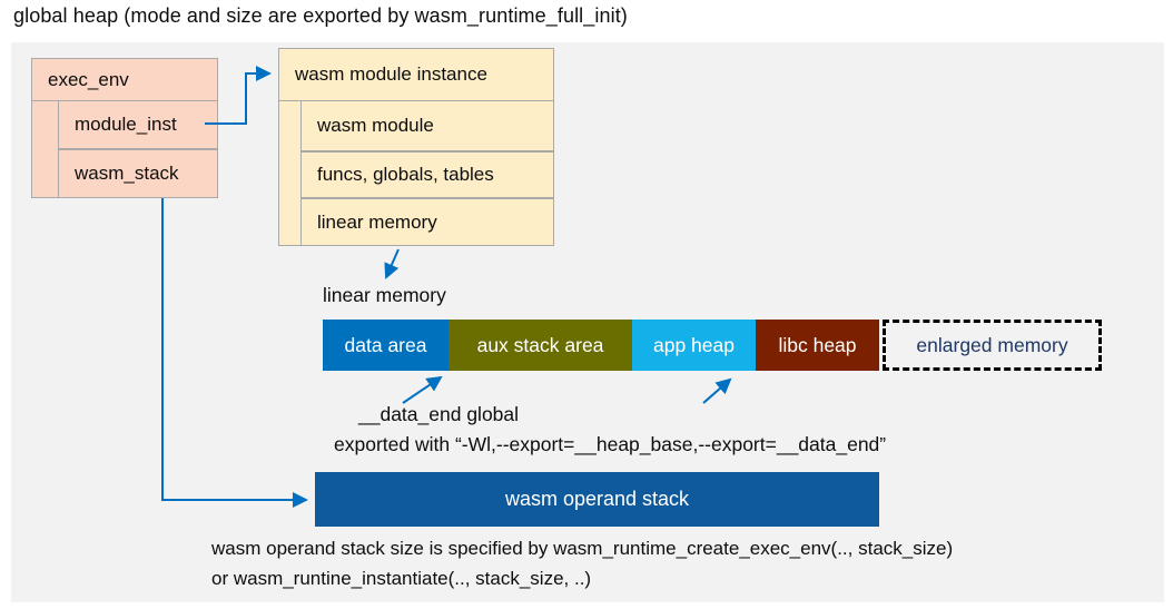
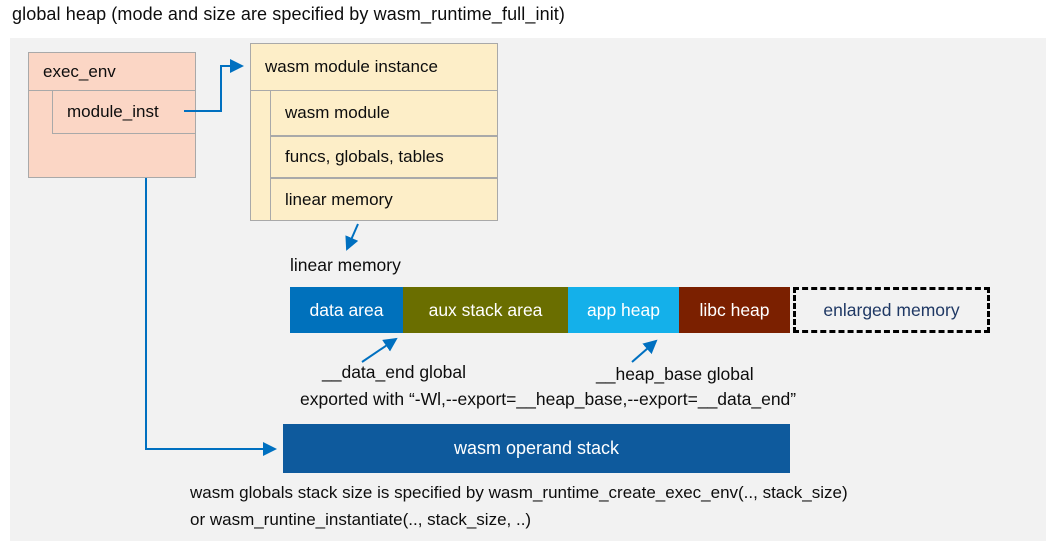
- global heap (mode and size are exported by wasm_runtime_full_init)
+ global heap (mode and size are specified by wasm_runtime_full_init)
  exec_env
  module_inst
- wasm_stack
  wasm module instance
  wasm module
  funcs, globals, tables
  linear memory
  linear memory
  data area
  aux stack area
  app heap
  libc heap
  enlarged memory
  __data_end global
+ __heap_base global
  exported with “-Wl,--export=__heap_base,--export=__data_end”
  wasm operand stack
- wasm operand stack size is specified by wasm_runtime_create_exec_env(.., stack_size)
+ wasm globals stack size is specified by wasm_runtime_create_exec_env(.., stack_size)
  or wasm_runtine_instantiate(.., stack_size, ..)
